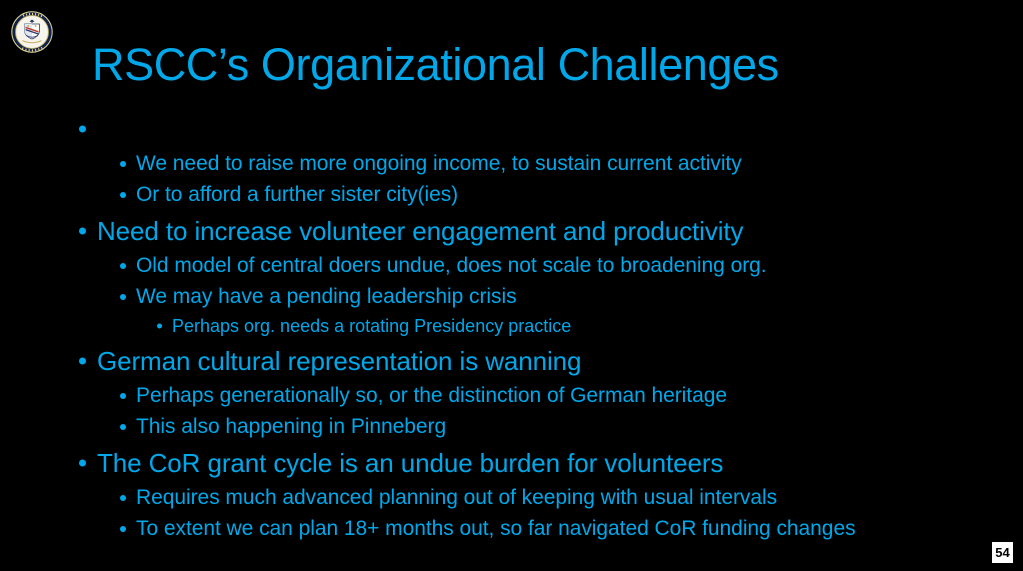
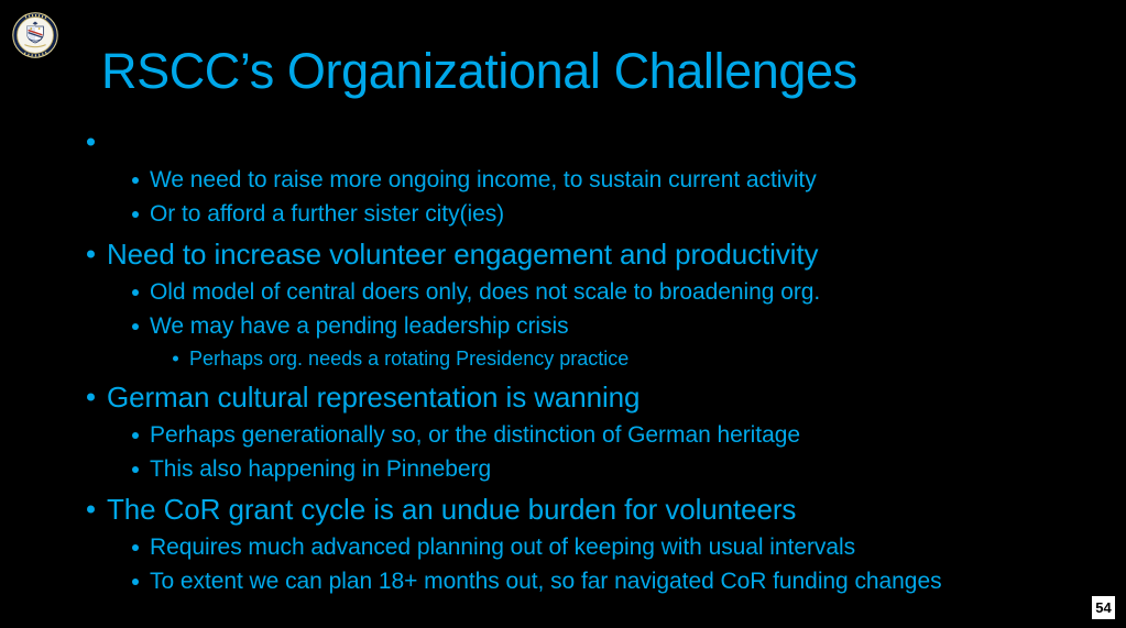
  RSCC’s Organizational Challenges
  We need to raise more ongoing income, to sustain current activity
  Or to afford a further sister city(ies)
  Need to increase volunteer engagement and productivity
- Old model of central doers undue, does not scale to broadening org.
+ Old model of central doers only, does not scale to broadening org.
  We may have a pending leadership crisis
  Perhaps org. needs a rotating Presidency practice
  German cultural representation is wanning
  Perhaps generationally so, or the distinction of German heritage
  This also happening in Pinneberg
  The CoR grant cycle is an undue burden for volunteers
  Requires much advanced planning out of keeping with usual intervals
  To extent we can plan 18+ months out, so far navigated CoR funding changes
  54
